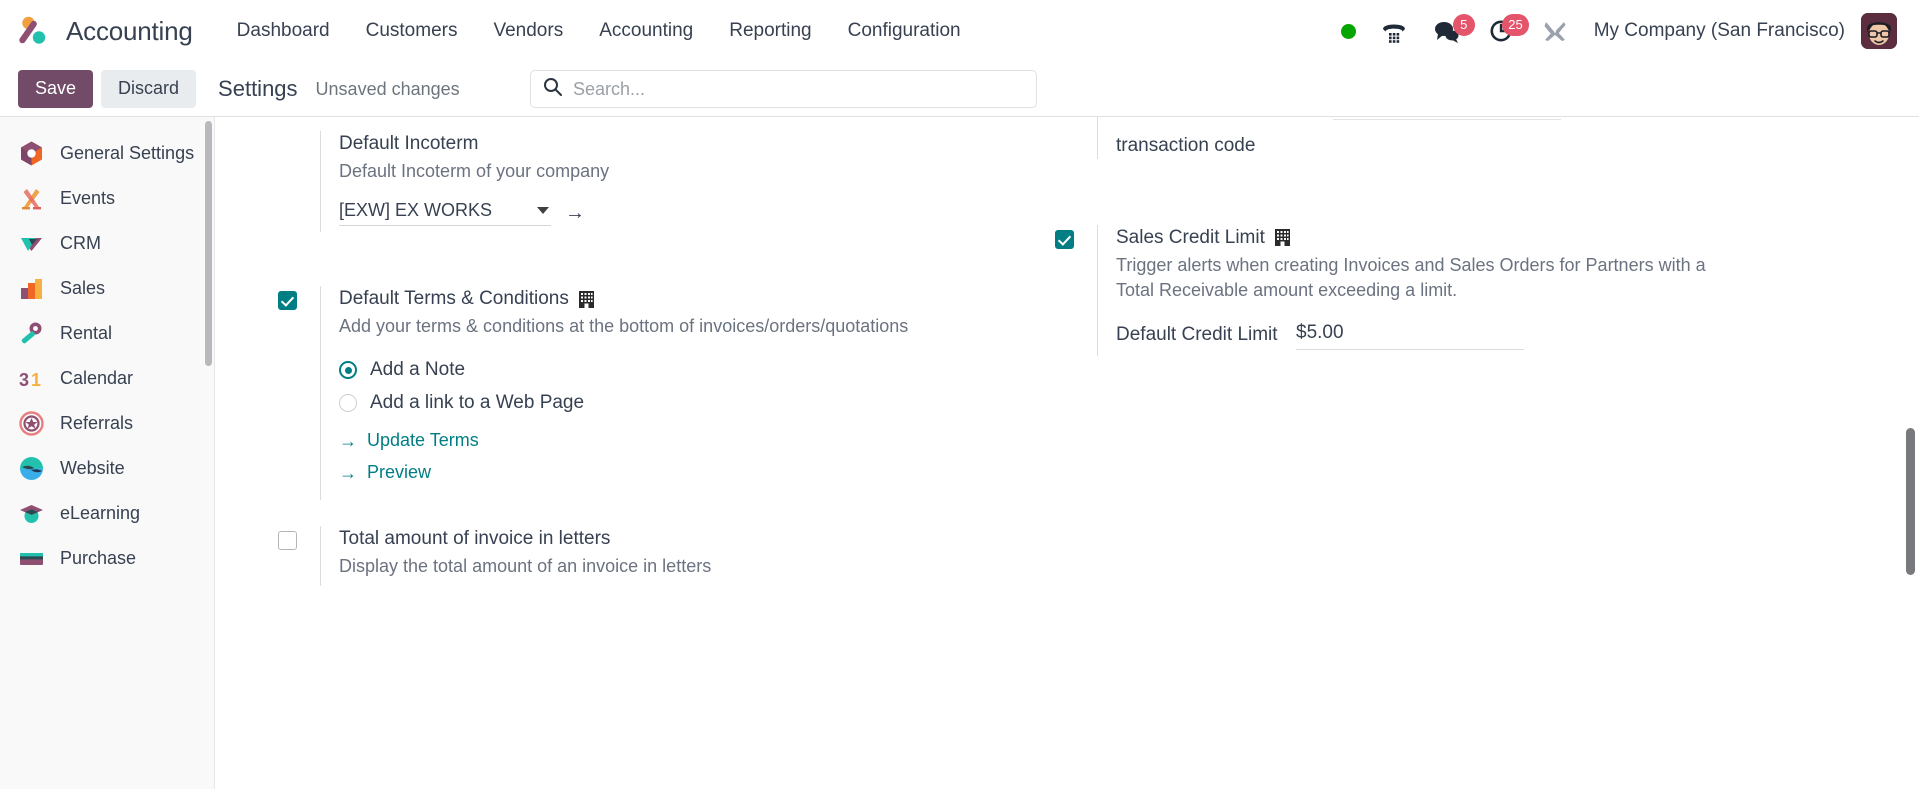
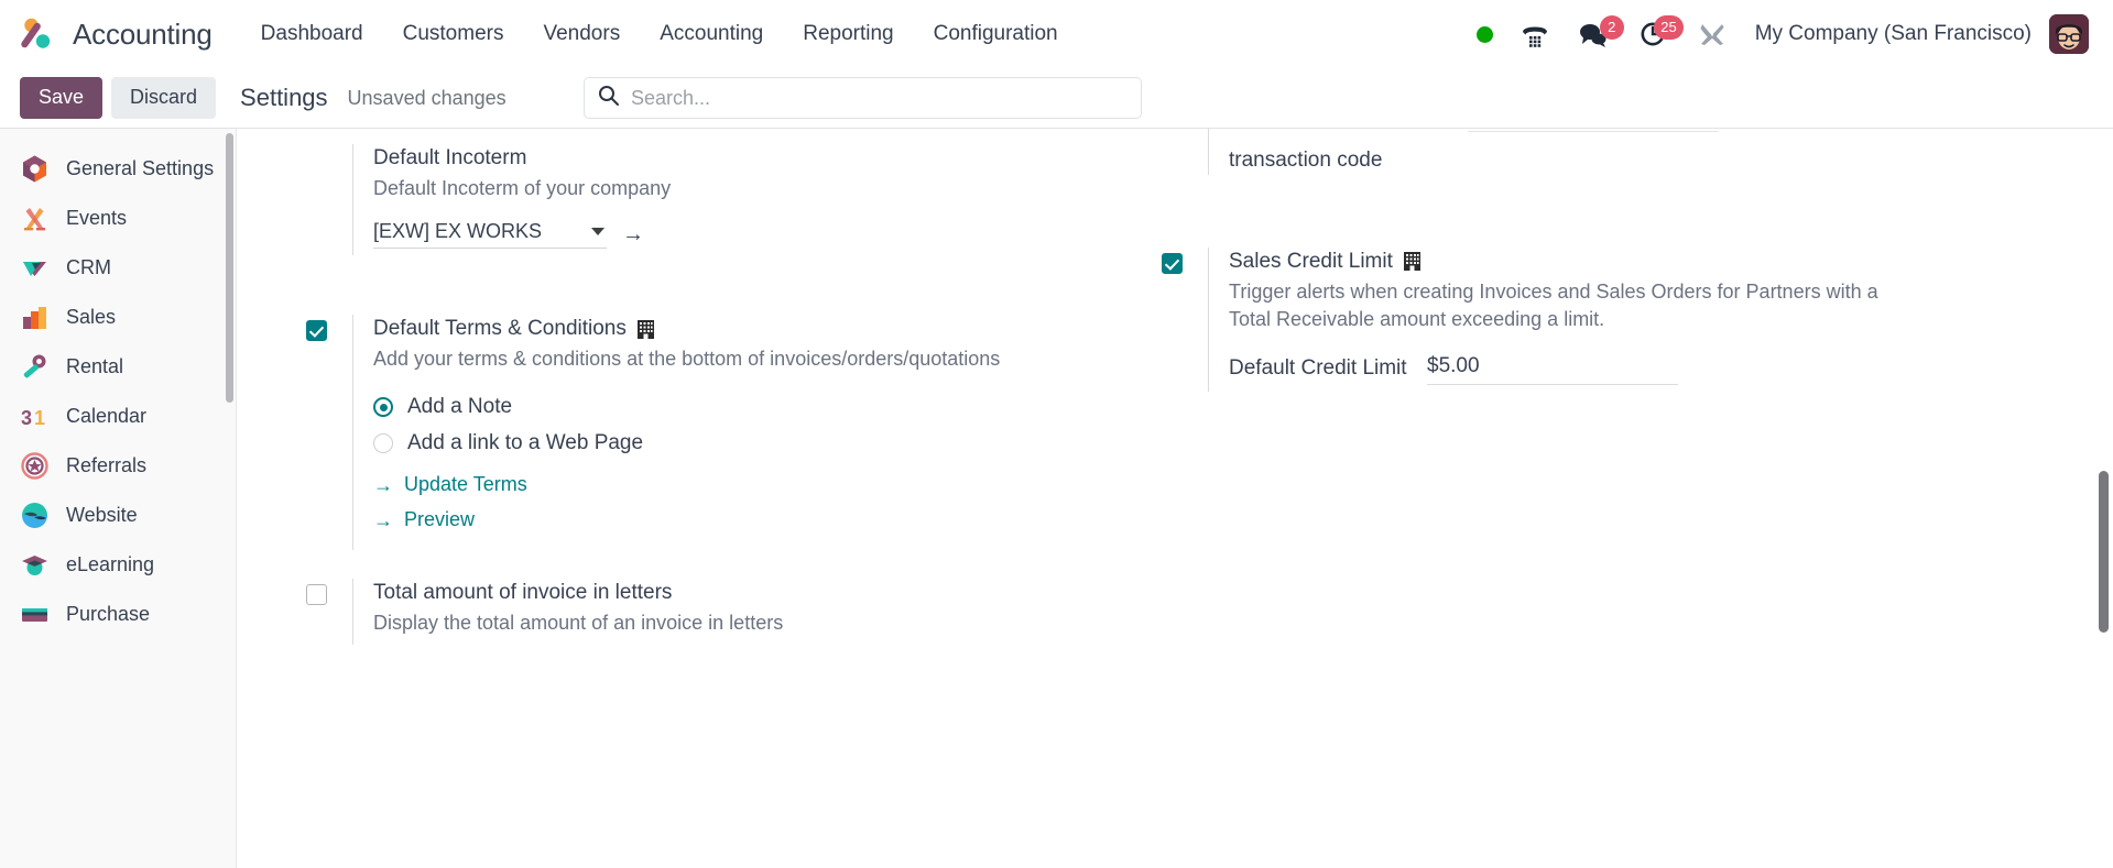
  Accounting
  Dashboard
  Customers
  Vendors
  Accounting
  Reporting
  Configuration
- 5
+ 2
  25
  My Company (San Francisco)
  Save
  Discard
  Settings
  Unsaved changes
  Search...
  General Settings
  Events
  CRM
  Sales
  Rental
  3
  1
  Calendar
  Referrals
  Website
  eLearning
  Purchase
  Default Incoterm
  Default Incoterm of your company
  [EXW] EX WORKS
  →
  Default Terms & Conditions
  Add your terms & conditions at the bottom of invoices/orders/quotations
  Add a Note
  Add a link to a Web Page
  →
  Update Terms
  →
  Preview
  Total amount of invoice in letters
  Display the total amount of an invoice in letters
  transaction code
  Sales Credit Limit
  Trigger alerts when creating Invoices and Sales Orders for Partners with a Total Receivable amount exceeding a limit.
  Default Credit Limit
  $5.00
